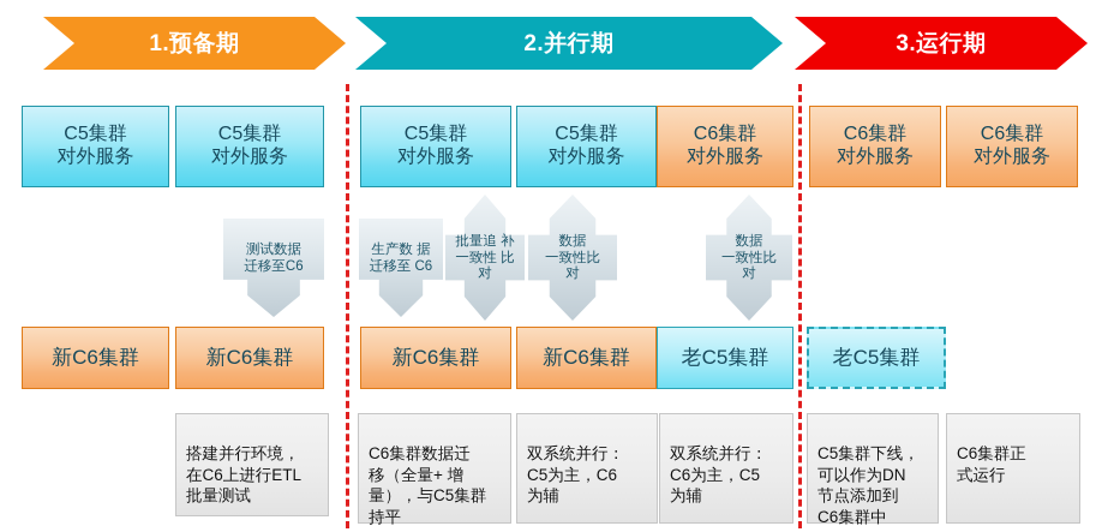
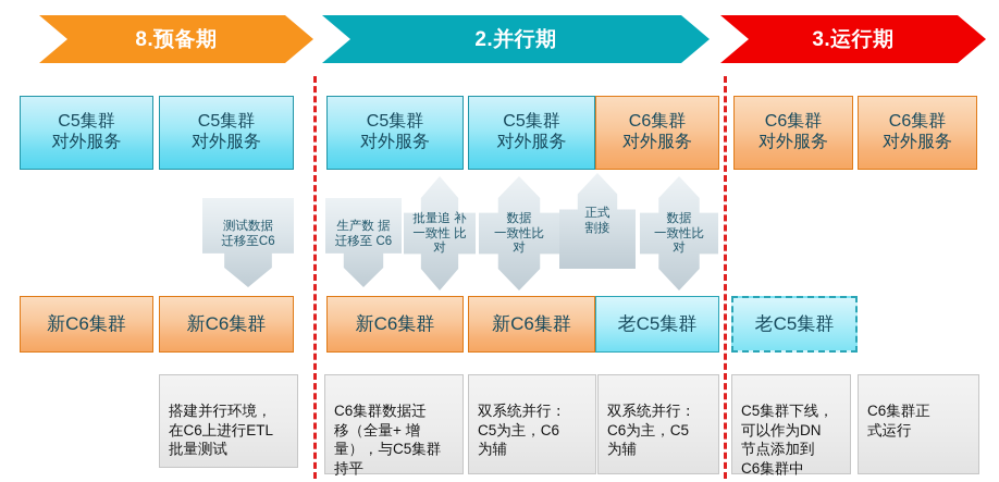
- 1.预备期
+ 8.预备期
  2.并行期
  3.运行期
  C5集群
  对外服务
  C5集群
  对外服务
  C5集群
  对外服务
  C5集群
  对外服务
  C6集群
  对外服务
  C6集群
  对外服务
  C6集群
  对外服务
  测试数据
  迁移至C6
  生产数 据
  迁移至 C6
  批量追 补
  一致性 比对
  数据
  一致性比
  对
+ 正式
+ 割接
  数据
  一致性比
  对
  新C6集群
  新C6集群
  新C6集群
  新C6集群
  老C5集群
  老C5集群
  搭建并行环境，
  在C6上进行ETL
  批量测试
  C6集群数据迁
  移（全量+ 增
  量），与C5集群
  持平
  双系统并行：
  C5为主，C6
  为辅
  双系统并行：
  C6为主，C5
  为辅
  C5集群下线，
  可以作为DN
  节点添加到
  C6集群中
  C6集群正
  式运行
